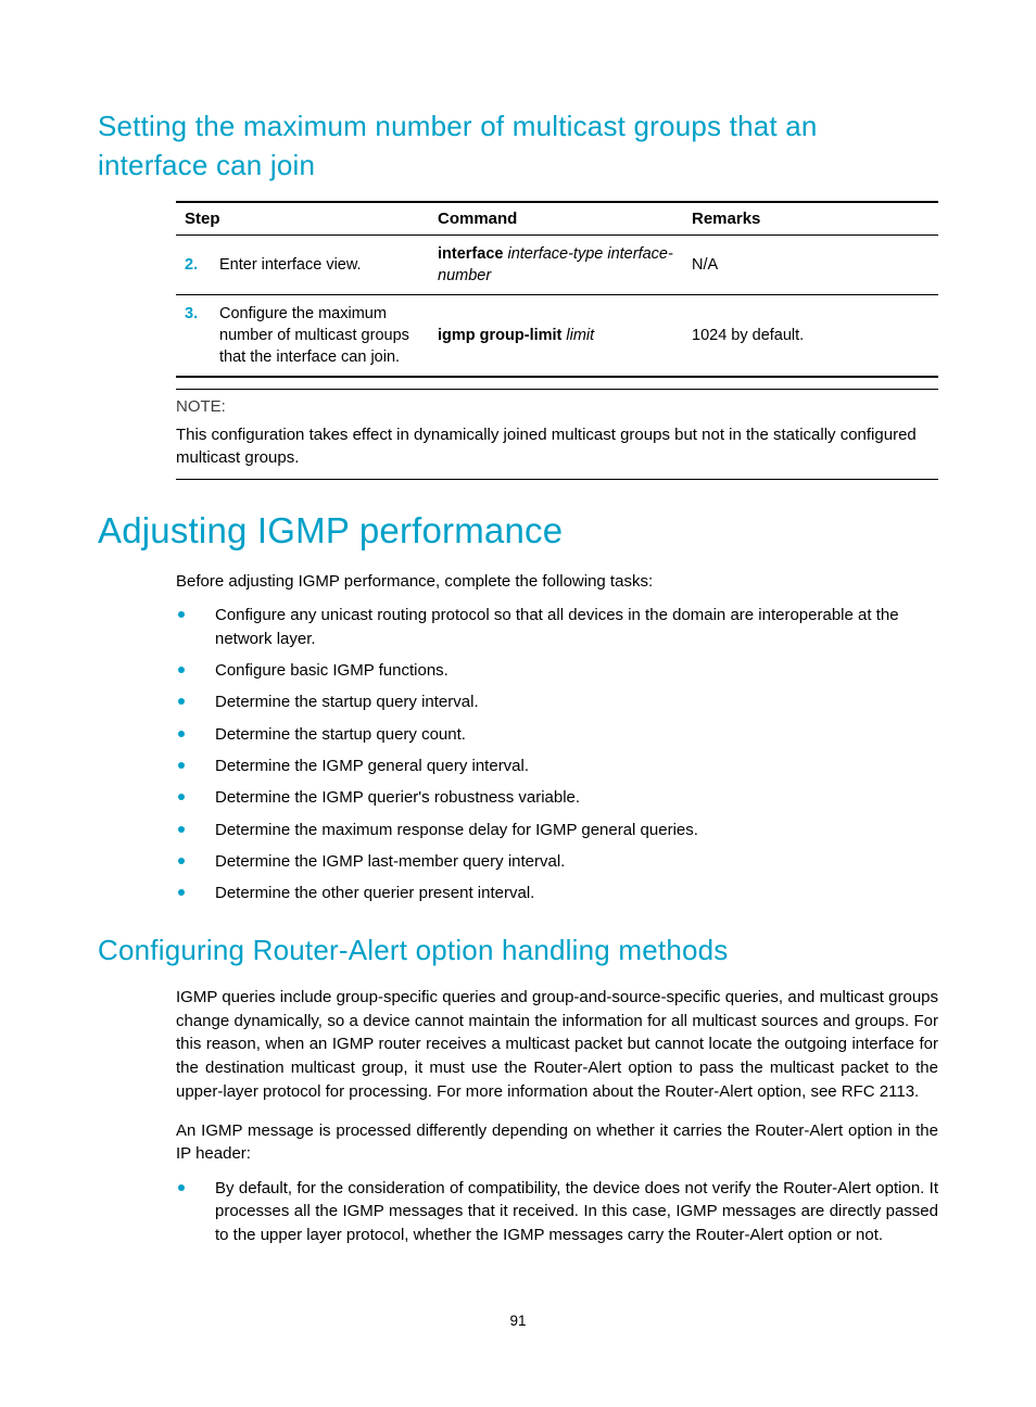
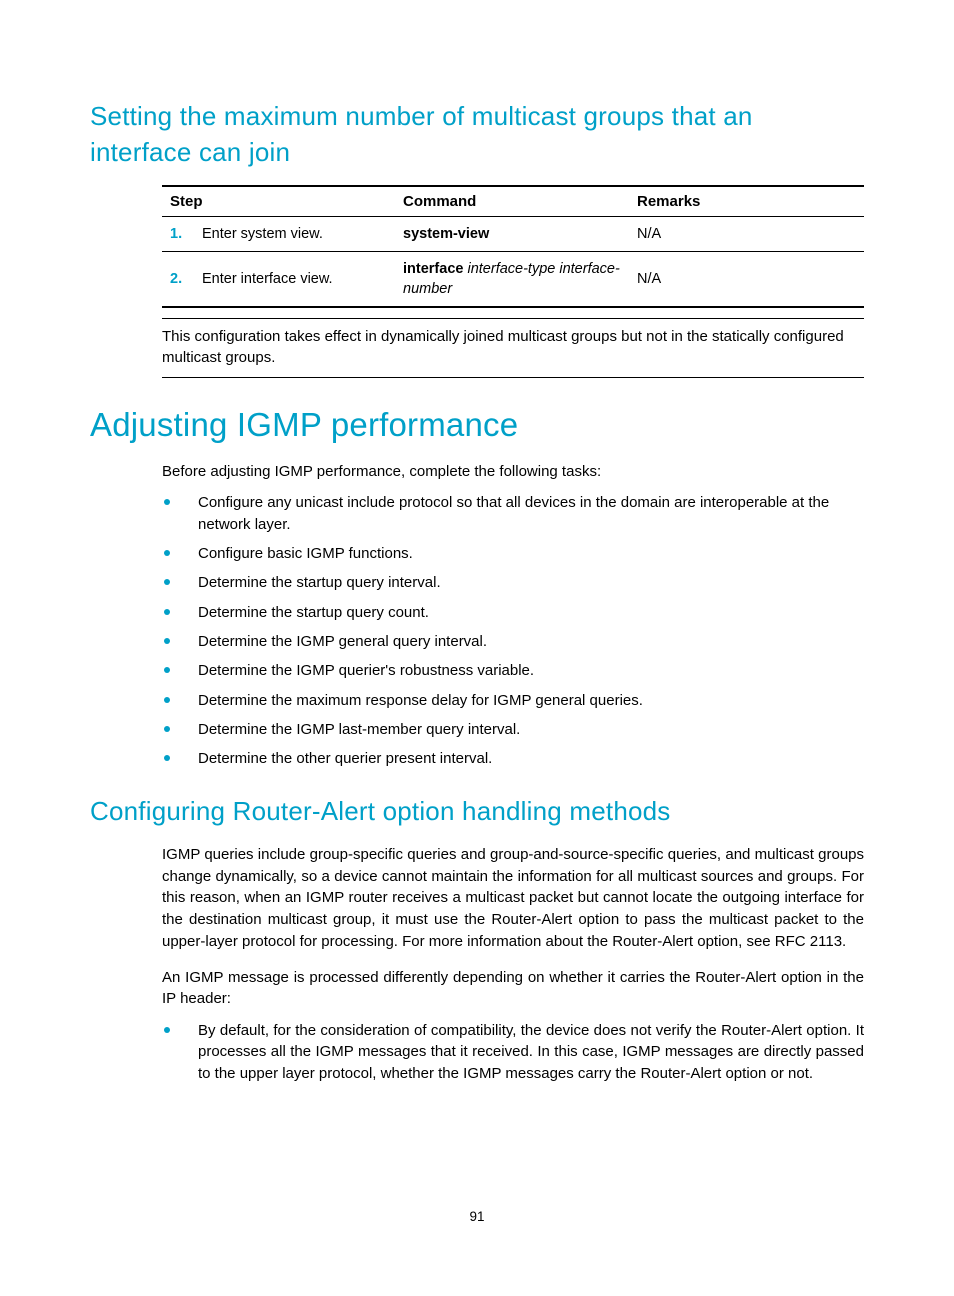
  Setting the maximum number of multicast groups that an interface can join
  Step	Command	Remarks
+ 1. Enter system view.	system-view	N/A
  2. Enter interface view.	interface interface-type interface-number	N/A
- 3. Configure the maximum number of multicast groups that the interface can join.	igmp group-limit limit	1024 by default.
- NOTE:
  This configuration takes effect in dynamically joined multicast groups but not in the statically configured multicast groups.
  Adjusting IGMP performance
  Before adjusting IGMP performance, complete the following tasks:
- Configure any unicast routing protocol so that all devices in the domain are interoperable at the network layer.
+ Configure any unicast include protocol so that all devices in the domain are interoperable at the network layer.
  Configure basic IGMP functions.
  Determine the startup query interval.
  Determine the startup query count.
  Determine the IGMP general query interval.
  Determine the IGMP querier's robustness variable.
  Determine the maximum response delay for IGMP general queries.
  Determine the IGMP last-member query interval.
  Determine the other querier present interval.
  Configuring Router-Alert option handling methods
  IGMP queries include group-specific queries and group-and-source-specific queries, and multicast groups change dynamically, so a device cannot maintain the information for all multicast sources and groups. For this reason, when an IGMP router receives a multicast packet but cannot locate the outgoing interface for the destination multicast group, it must use the Router-Alert option to pass the multicast packet to the upper-layer protocol for processing. For more information about the Router-Alert option, see RFC 2113.
  An IGMP message is processed differently depending on whether it carries the Router-Alert option in the IP header:
  By default, for the consideration of compatibility, the device does not verify the Router-Alert option. It processes all the IGMP messages that it received. In this case, IGMP messages are directly passed to the upper layer protocol, whether the IGMP messages carry the Router-Alert option or not.
  91
